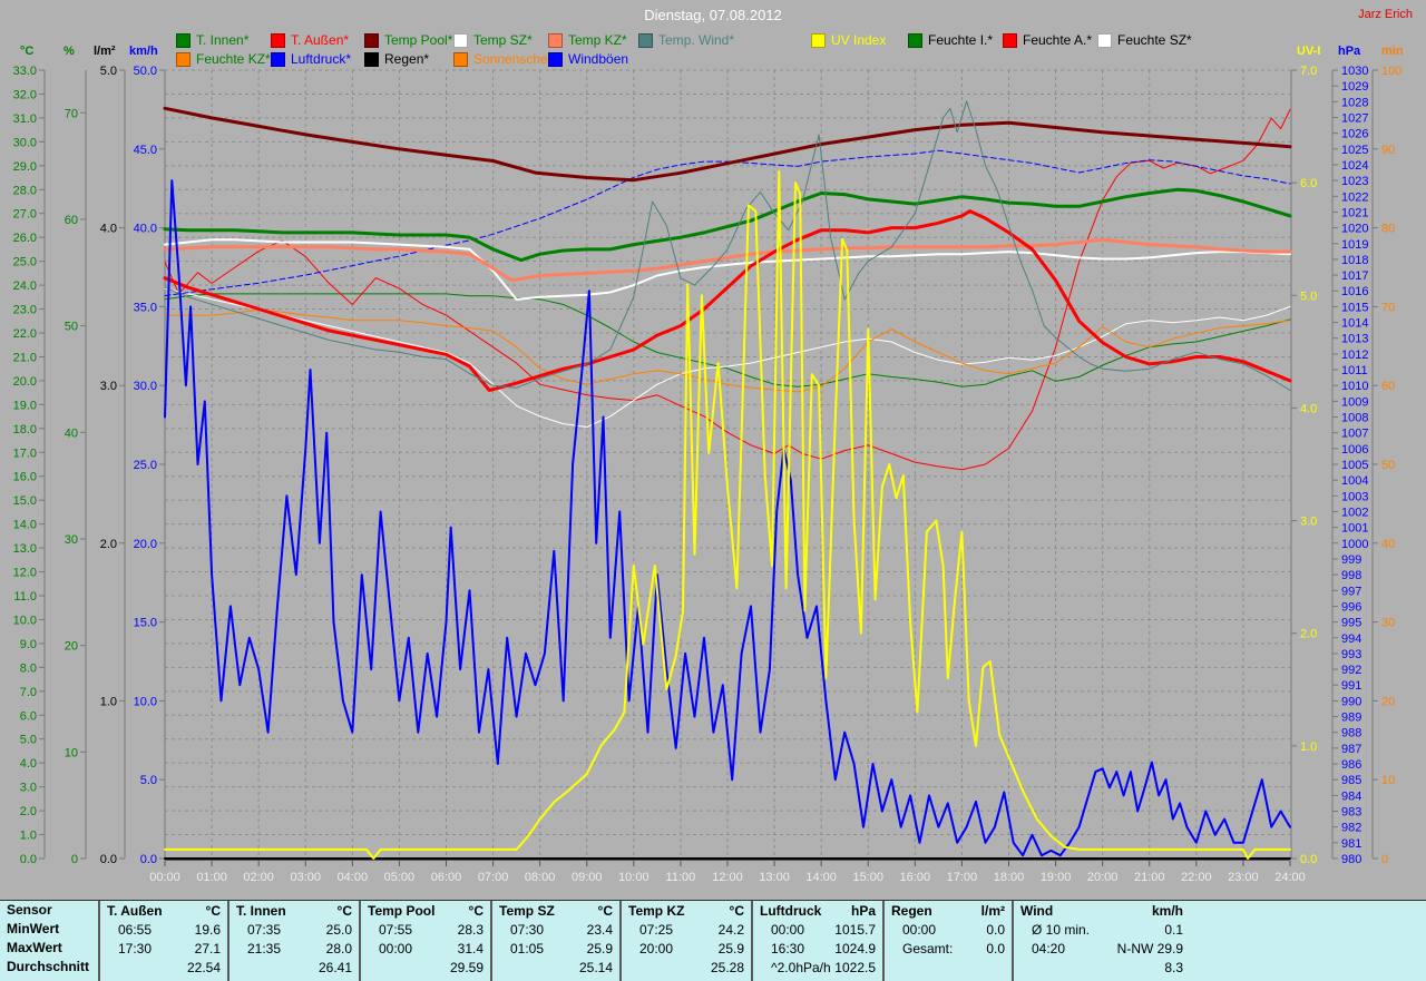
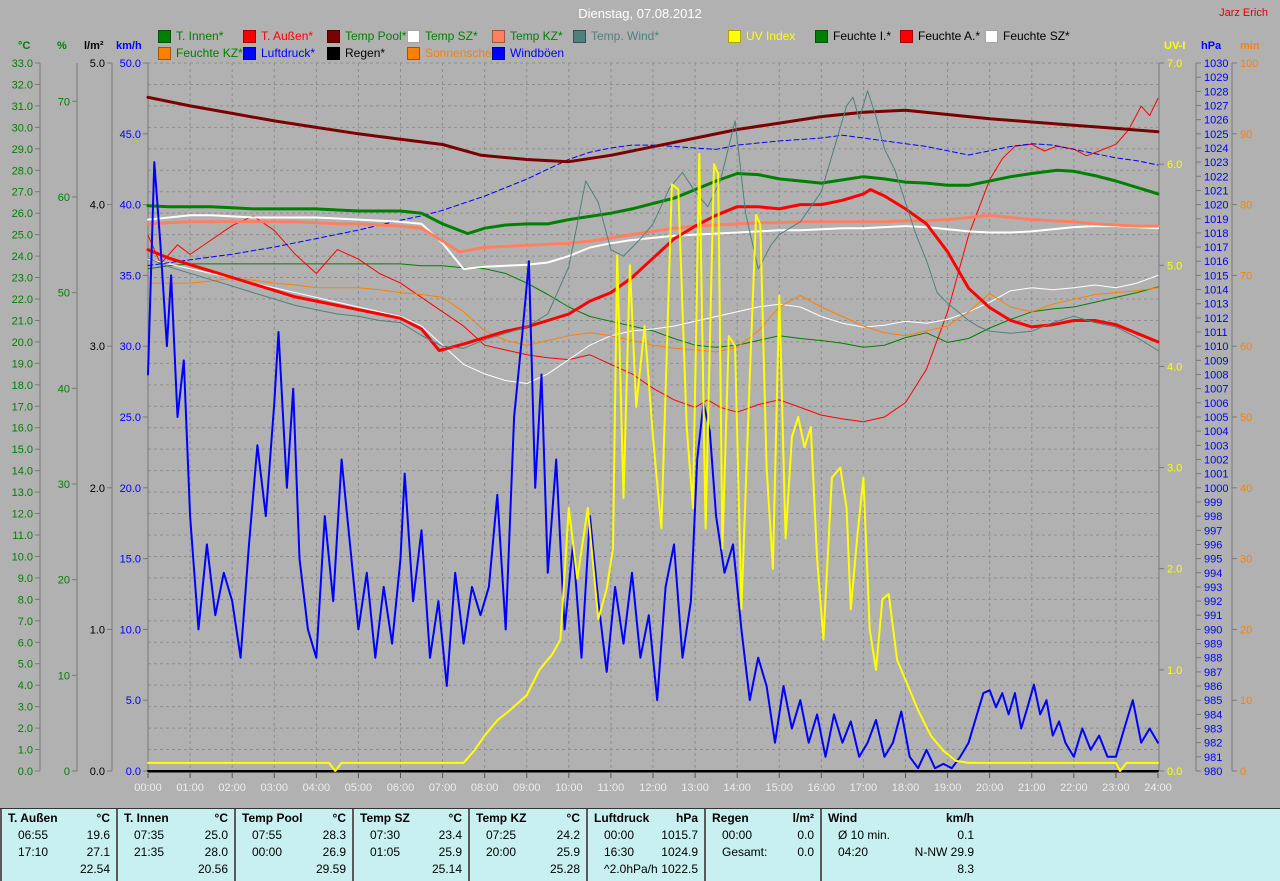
  Dienstag, 07.08.2012
  Jarz Erich
  T. Innen*
  T. Außen*
  Temp Pool*
  Temp SZ*
  Temp KZ*
  Temp. Wind*
  UV Index
  Feuchte I.*
  Feuchte A.*
  Feuchte SZ*
  Feuchte KZ*
  Luftdruck*
  Regen*
  Sonnensche
  Windböen
  °C
  %
  l/m²
  km/h
  UV-I
  hPa
  min
  0.0
  1.0
  2.0
  3.0
  4.0
  5.0
  6.0
  7.0
  8.0
  9.0
  10.0
  11.0
  12.0
  13.0
  14.0
  15.0
  16.0
  17.0
  18.0
  19.0
  20.0
  21.0
  22.0
  23.0
  24.0
  25.0
  26.0
  27.0
  28.0
  29.0
  30.0
  31.0
  32.0
  33.0
  0
  10
  20
  30
  40
  50
  60
  70
  0.0
  1.0
  2.0
  3.0
  4.0
  5.0
  0.0
  5.0
  10.0
  15.0
  20.0
  25.0
  30.0
  35.0
  40.0
  45.0
  50.0
  0.0
  1.0
  2.0
  3.0
  4.0
  5.0
  6.0
  7.0
  980
  981
  982
  983
  984
  985
  986
  987
  988
  989
  990
  991
  992
  993
  994
  995
  996
  997
  998
  999
  1000
  1001
  1002
  1003
  1004
  1005
  1006
  1007
  1008
  1009
  1010
  1011
  1012
  1013
  1014
  1015
  1016
  1017
  1018
  1019
  1020
  1021
  1022
  1023
  1024
  1025
  1026
  1027
  1028
  1029
  1030
  0
  10
  20
  30
  40
  50
  60
  70
  80
  90
  100
  00:00
  01:00
  02:00
  03:00
  04:00
  05:00
  06:00
  07:00
  08:00
  09:00
  10:00
  11:00
  12:00
  13:00
  14:00
  15:00
  16:00
  17:00
  18:00
  19:00
  20:00
  21:00
  22:00
  23:00
  24:00
- Sensor
- MinWert
- MaxWert
- Durchschnitt
  T. Außen
  °C
  06:55
  19.6
- 17:30
+ 17:10
  27.1
  22.54
  T. Innen
  °C
  07:35
  25.0
  21:35
  28.0
- 26.41
+ 20.56
  Temp Pool
  °C
  07:55
  28.3
  00:00
- 31.4
+ 26.9
  29.59
  Temp SZ
  °C
  07:30
  23.4
  01:05
  25.9
  25.14
  Temp KZ
  °C
  07:25
  24.2
  20:00
  25.9
  25.28
  Luftdruck
  hPa
  00:00
  1015.7
  16:30
  1024.9
  ^2.0hPa/h
  1022.5
  Regen
  l/m²
  00:00
  0.0
  Gesamt:
  0.0
  Wind
  km/h
  Ø 10 min.
  0.1
  04:20
  N-NW 29.9
  8.3
